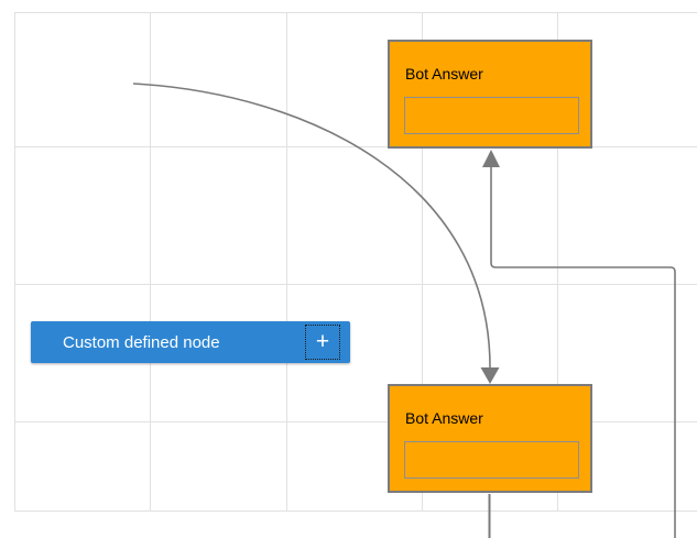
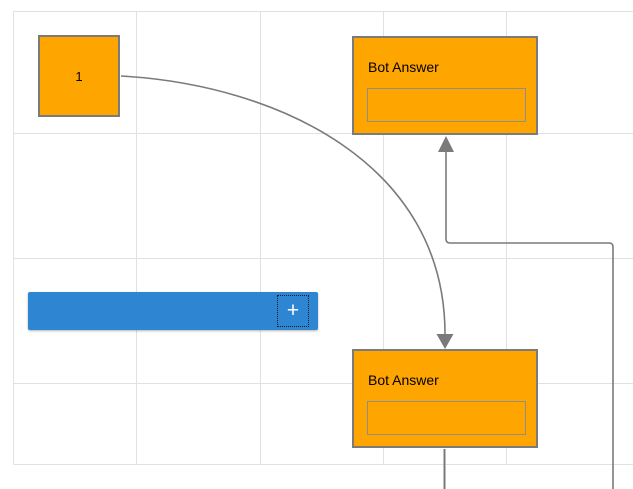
+ 1
  Bot Answer
  Bot Answer
- Custom defined node
  +
